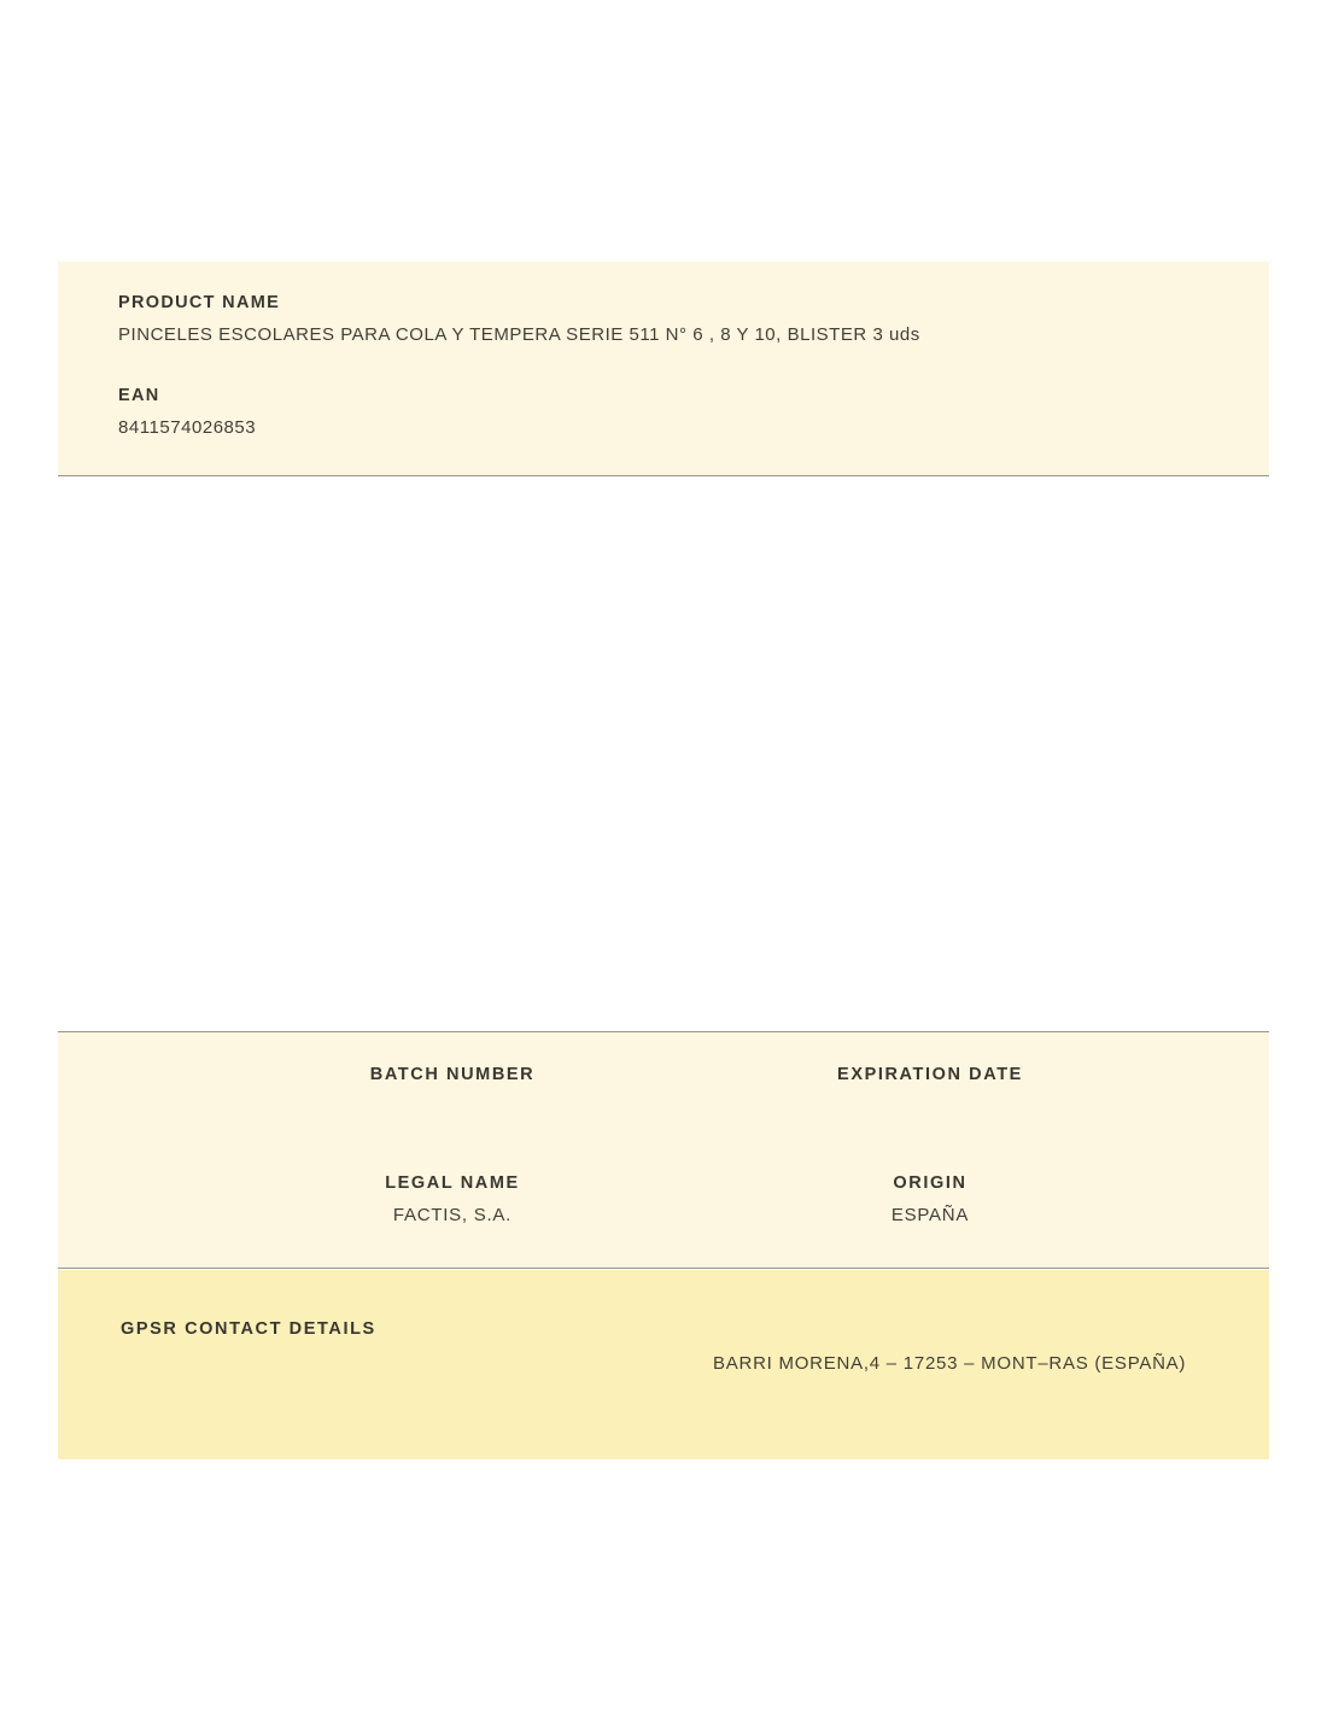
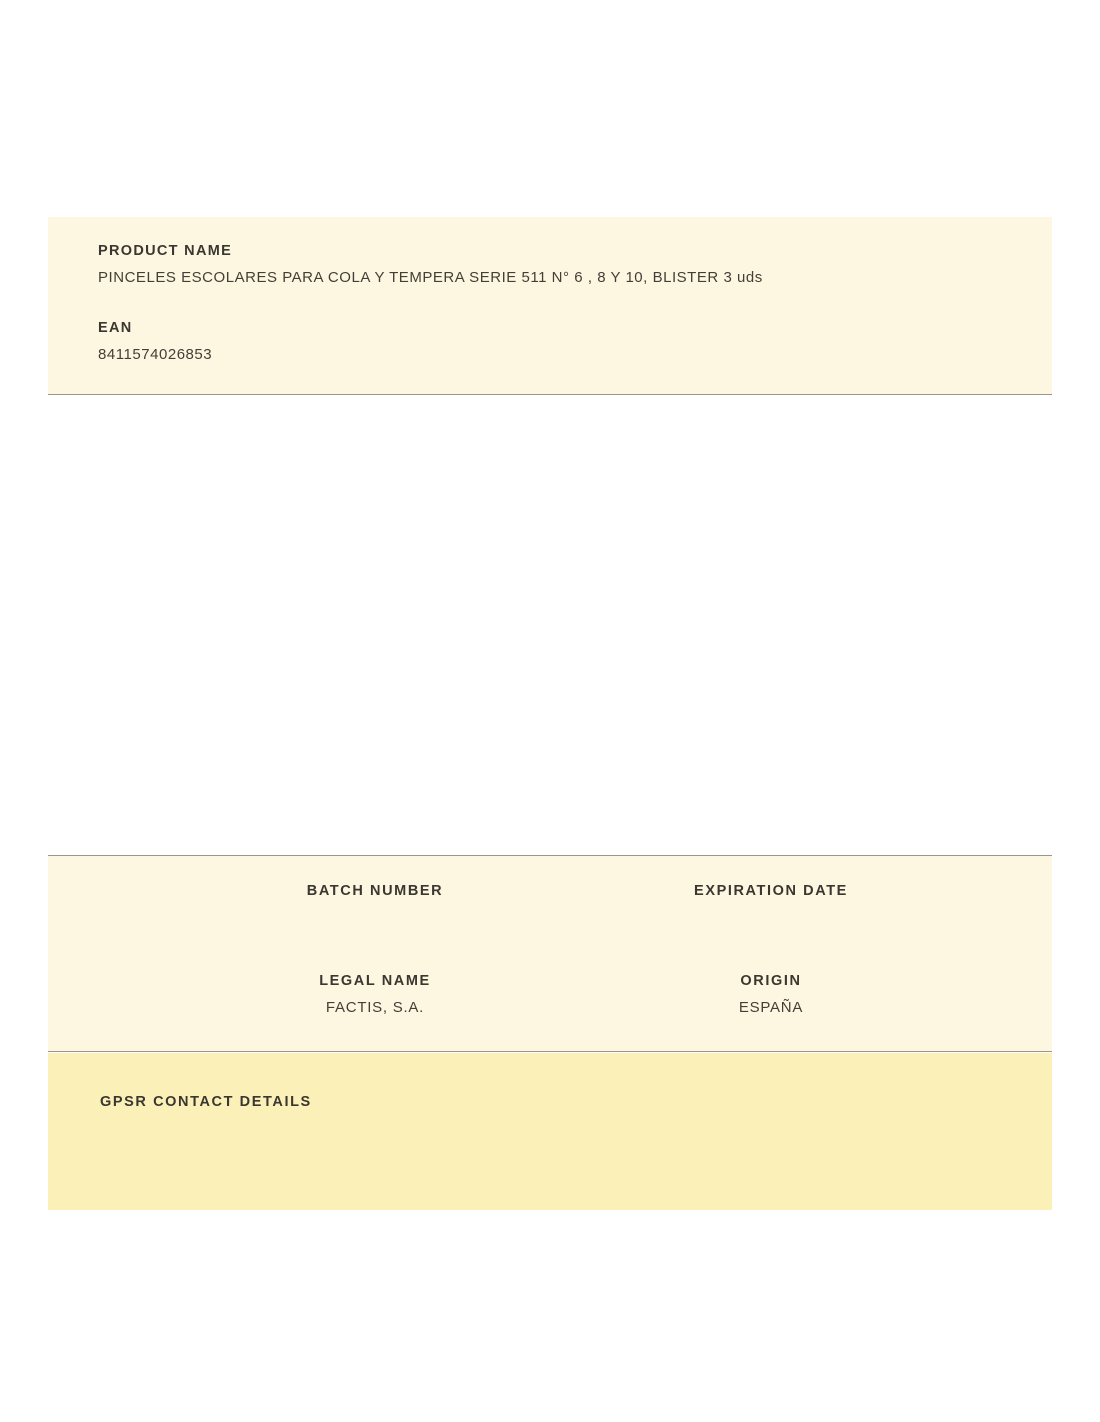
  PRODUCT NAME
  PINCELES ESCOLARES PARA COLA Y TEMPERA SERIE 511 N° 6 , 8 Y 10, BLISTER 3 uds
  EAN
  8411574026853
  BATCH NUMBER
  EXPIRATION DATE
  LEGAL NAME
  FACTIS, S.A.
  ORIGIN
  ESPAÑA
  GPSR CONTACT DETAILS
- BARRI MORENA,4 – 17253 – MONT–RAS (ESPAÑA)
